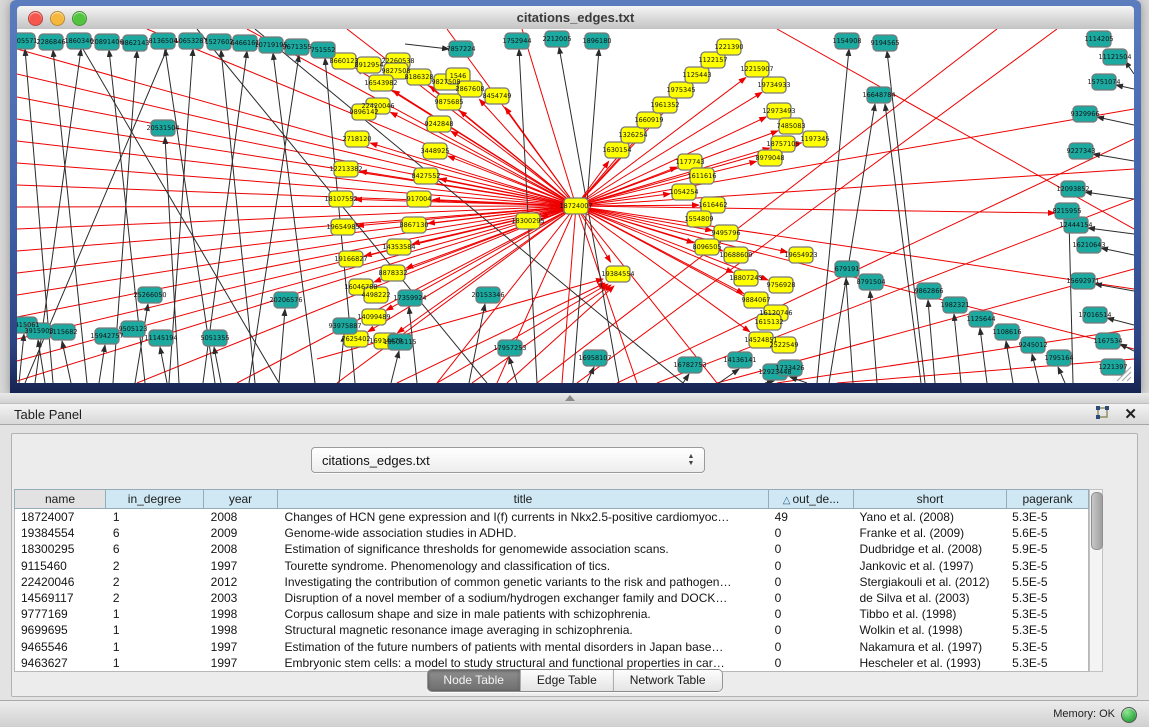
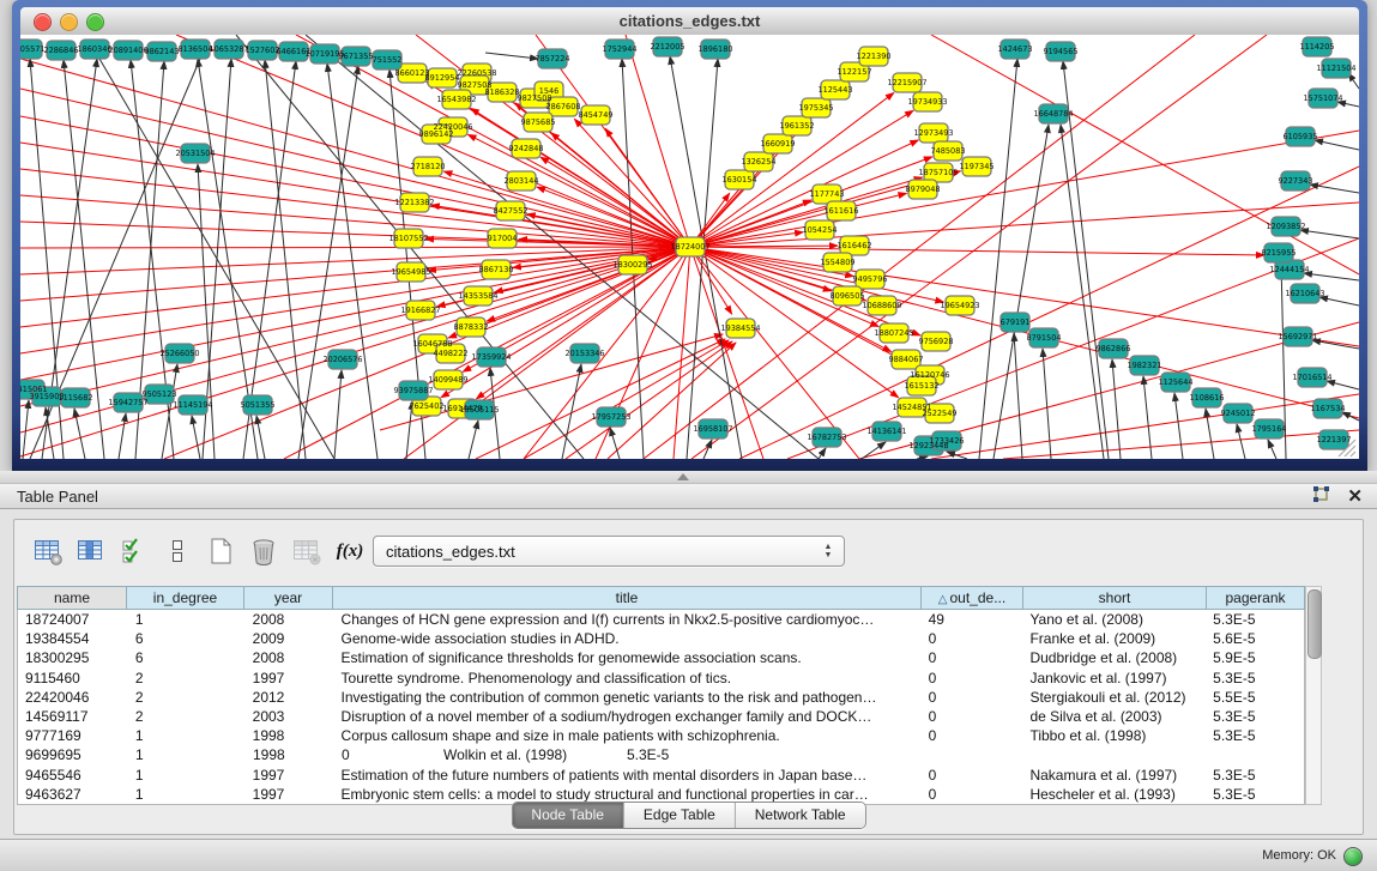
  citations_edges.txt
  18724007
  8660123
  8912954
  22260538
  9827508
  16543982
  8186328
  9827508
  1546
  2867608
  8454749
  9875685
  22420046
  9896142
  2718120
- 3448925
+ 2803144
  12213382
  8427552
  18107552
  917004
  19654985
  8867130
  14353584
  19166827
  8878332
  16046788
  4498222
  14099489
  7625402
  16914479
  1630154
  1326254
  1660919
  1961352
  1975345
  1125443
  1122157
  1221390
  12215907
  19734933
  12973493
  18757105
  8979048
  1177743
  1611616
  1054254
  1616462
  1554809
  9495796
  8096505
  10688609
  18807243
  9884067
  16120746
  1615132
  14524851
  2522549
  19654923
  9756928
  1197345
  18300295
  19384554
  05571
  2286846
  1860346
  20891406
  9862143
  8136504
  10653287
  1527602
  6466161
  10719195
  9671355
  751552
  7857224
  1752944
  2212005
  1896180
- 1154908
+ 1424673
  9194565
  1114205
  11121504
  15751074
- 9329966
+ 6105935
  9227343
  12093852
  12444154
  8215955
  16210643
  15692971
  17016514
  1167534
  1221397
  16648784
  679191
  8791504
  9862866
  1982321
  1125644
  1108616
  9245012
  1795164
  415061
  3915903
  1115682
  15942757
  11145194
  5051355
  20206576
  93975887
  17359924
  13505115
  17957253
  16958107
  16782753
  12923448
  14136141
  1733426
  20153346
  25266050
  9505123
  Table Panel
  ✕
+ f(x)
  citations_edges.txt
  name
  in_degree
  year
  title
  △ out_de...
  short
  pagerank
  18724007
  1
  2008
  Changes of HCN gene expression and I(f) currents in Nkx2.5-positive cardiomyoc…
  49
  Yano et al. (2008)
  5.3E-5
  19384554
  6
  2009
  Genome-wide association studies in ADHD.
  0
  Franke et al. (2009)
  5.6E-5
  18300295
  6
  2008
  Estimation of significance thresholds for genomewide association scans.
  0
  Dudbridge et al. (2008)
  5.9E-5
  9115460
  2
  1997
  Tourette syndrome. Phenomenology and classification of tics.
  0
  Jankovic et al. (1997)
  5.3E-5
  22420046
  2
  2012
  Investigating the contribution of common genetic variants to the risk and pathogen…
  0
  Stergiakouli et al. (2012)
  5.5E-5
  14569117
  2
  2003
  Disruption of a novel member of a sodium/hydrogen exchanger family and DOCK…
  0
  de Silva et al. (2003)
  5.3E-5
  9777169
  1
  1998
  Corpus callosum shape and size in male patients with schizophrenia.
  0
  Tibbo et al. (1998)
  5.3E-5
  9699695
  1
  1998
- Structural magnetic resonance image averaging in schizophrenia.
  0
  Wolkin et al. (1998)
  5.3E-5
  9465546
  1
  1997
  Estimation of the future numbers of patients with mental disorders in Japan base…
  0
  Nakamura et al. (1997)
  5.3E-5
  9463627
  1
  1997
  Embryonic stem cells: a model to study structural and functional properties in car…
  0
  Hescheler et al. (1993)
  5.3E-5
  Node Table
  Edge Table
  Network Table
  Memory: OK
